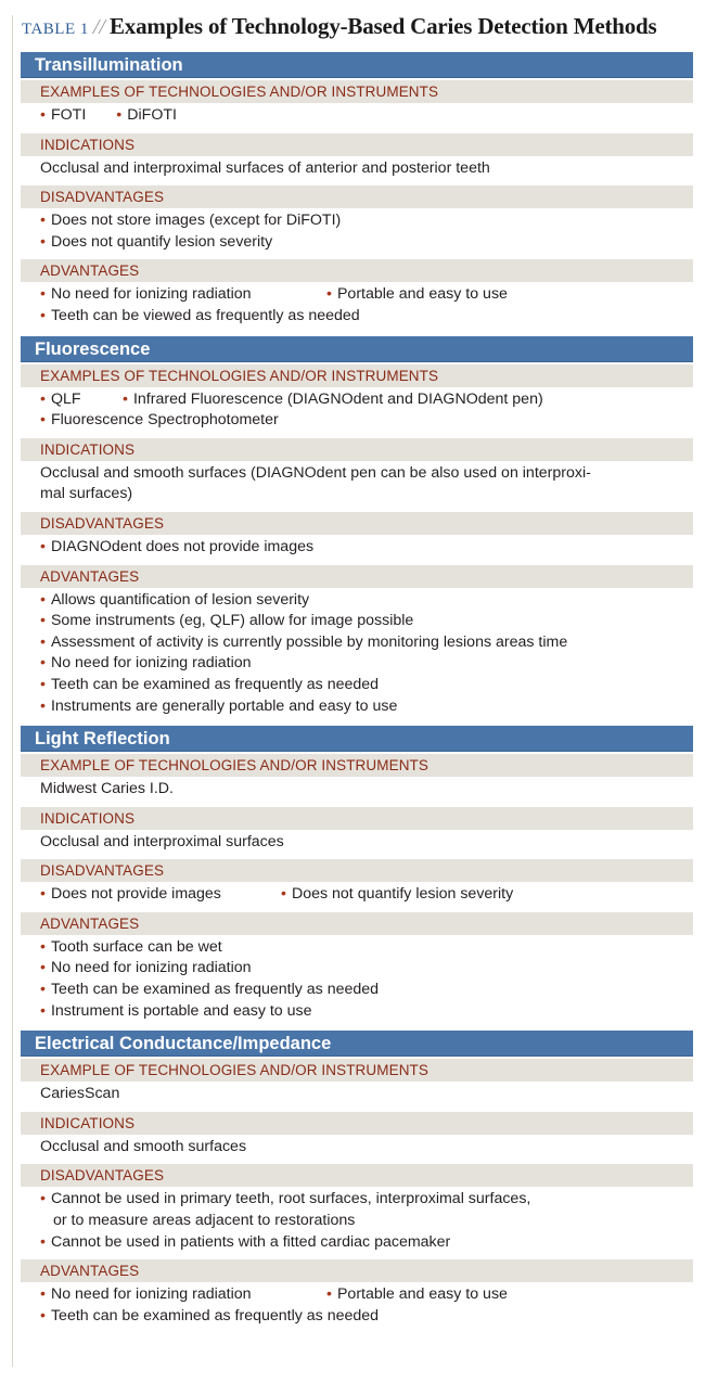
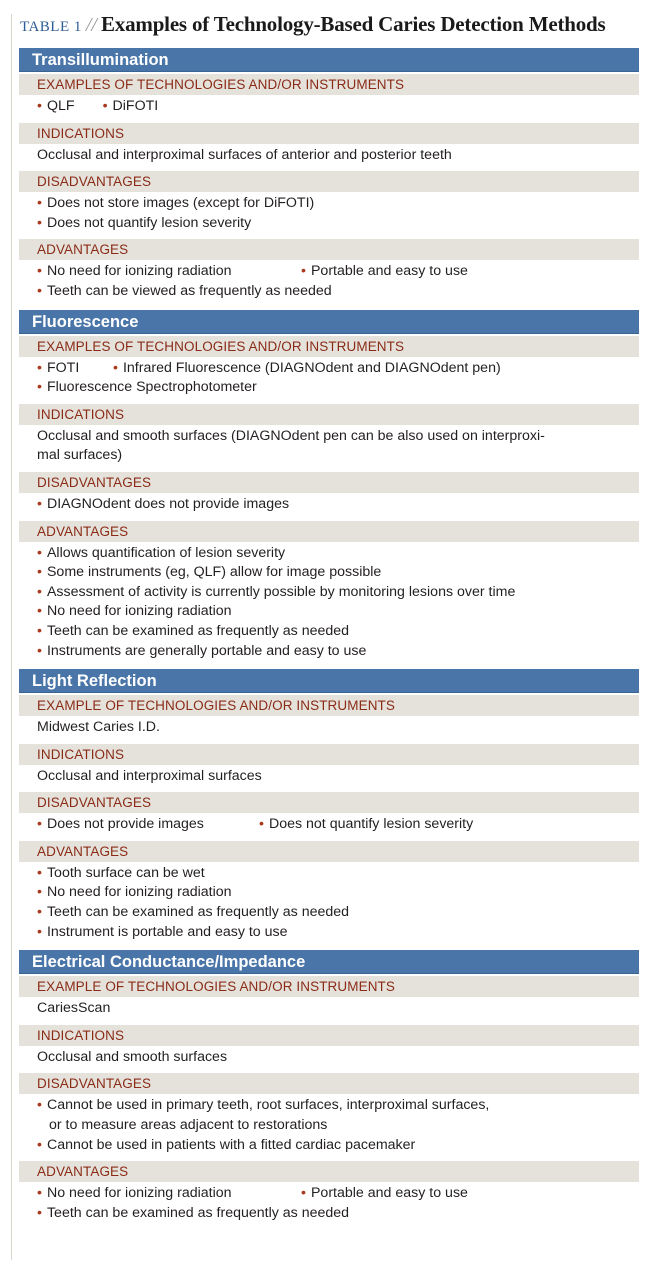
  TABLE 1 // Examples of Technology-Based Caries Detection Methods
  Transillumination
  EXAMPLES OF TECHNOLOGIES AND/OR INSTRUMENTS
- • FOTI • DiFOTI
+ • QLF • DiFOTI
  INDICATIONS
  Occlusal and interproximal surfaces of anterior and posterior teeth
  DISADVANTAGES
  • Does not store images (except for DiFOTI)
  • Does not quantify lesion severity
  ADVANTAGES
  • No need for ionizing radiation • Portable and easy to use
  • Teeth can be viewed as frequently as needed
  Fluorescence
  EXAMPLES OF TECHNOLOGIES AND/OR INSTRUMENTS
- • QLF • Infrared Fluorescence (DIAGNOdent and DIAGNOdent pen)
+ • FOTI • Infrared Fluorescence (DIAGNOdent and DIAGNOdent pen)
  • Fluorescence Spectrophotometer
  INDICATIONS
  Occlusal and smooth surfaces (DIAGNOdent pen can be also used on interproxi-
  mal surfaces)
  DISADVANTAGES
  • DIAGNOdent does not provide images
  ADVANTAGES
  • Allows quantification of lesion severity
  • Some instruments (eg, QLF) allow for image possible
- • Assessment of activity is currently possible by monitoring lesions areas time
+ • Assessment of activity is currently possible by monitoring lesions over time
  • No need for ionizing radiation
  • Teeth can be examined as frequently as needed
  • Instruments are generally portable and easy to use
  Light Reflection
  EXAMPLE OF TECHNOLOGIES AND/OR INSTRUMENTS
  Midwest Caries I.D.
  INDICATIONS
  Occlusal and interproximal surfaces
  DISADVANTAGES
  • Does not provide images • Does not quantify lesion severity
  ADVANTAGES
  • Tooth surface can be wet
  • No need for ionizing radiation
  • Teeth can be examined as frequently as needed
  • Instrument is portable and easy to use
  Electrical Conductance/Impedance
  EXAMPLE OF TECHNOLOGIES AND/OR INSTRUMENTS
  CariesScan
  INDICATIONS
  Occlusal and smooth surfaces
  DISADVANTAGES
  • Cannot be used in primary teeth, root surfaces, interproximal surfaces,
  or to measure areas adjacent to restorations
  • Cannot be used in patients with a fitted cardiac pacemaker
  ADVANTAGES
  • No need for ionizing radiation • Portable and easy to use
  • Teeth can be examined as frequently as needed
